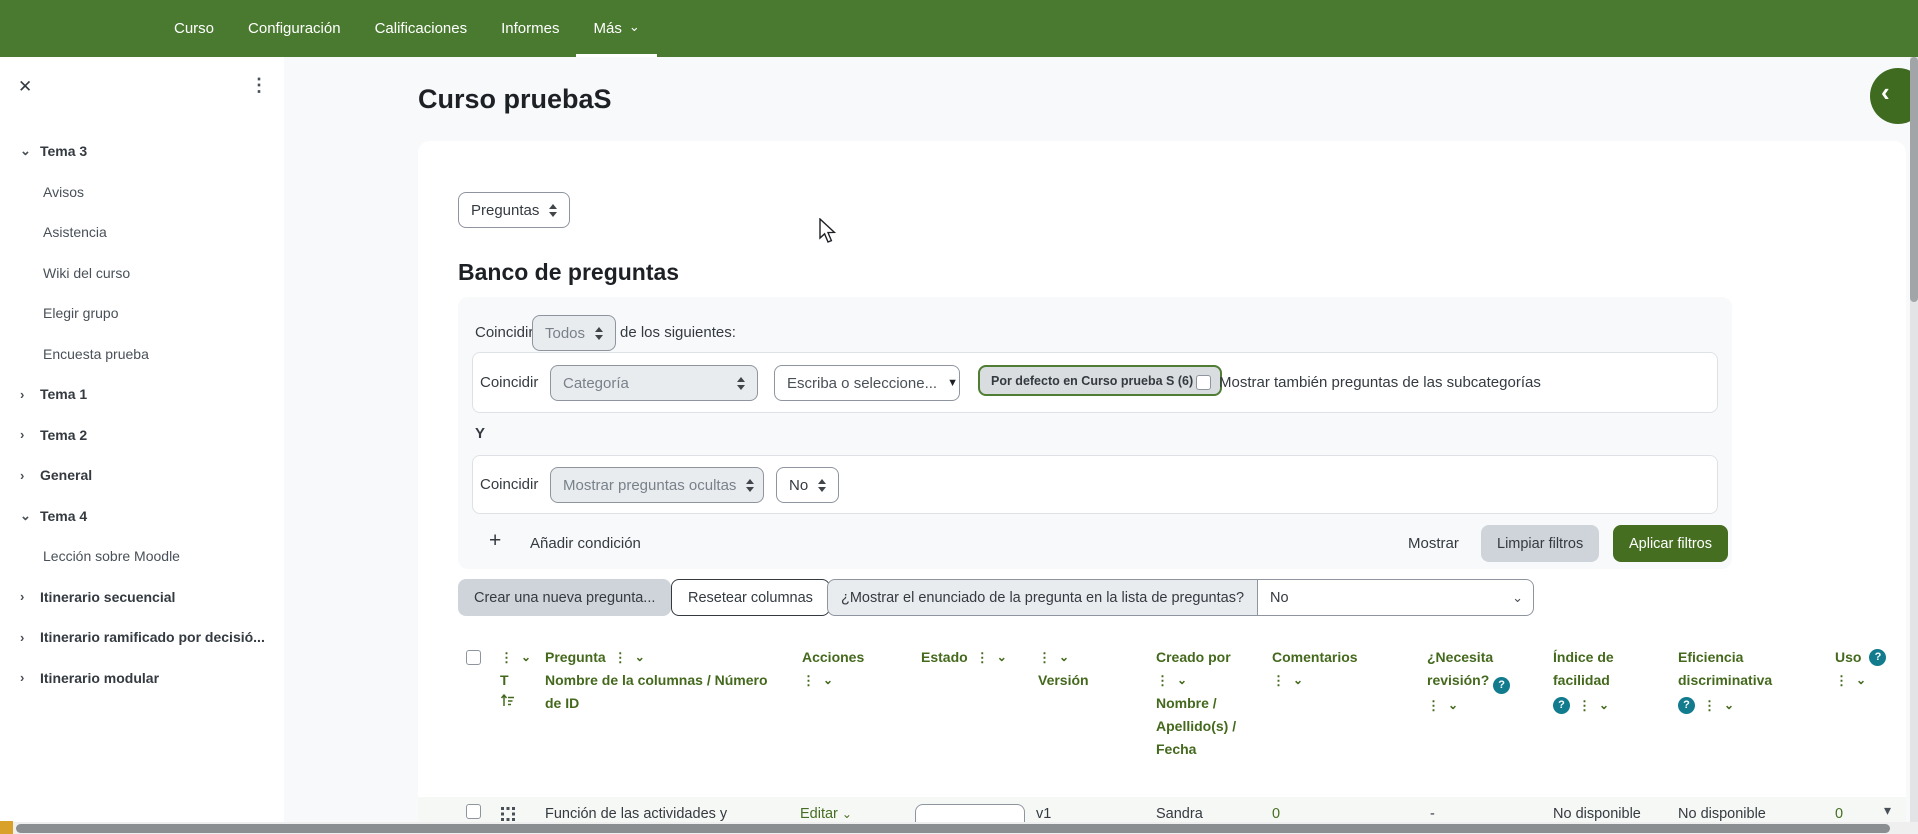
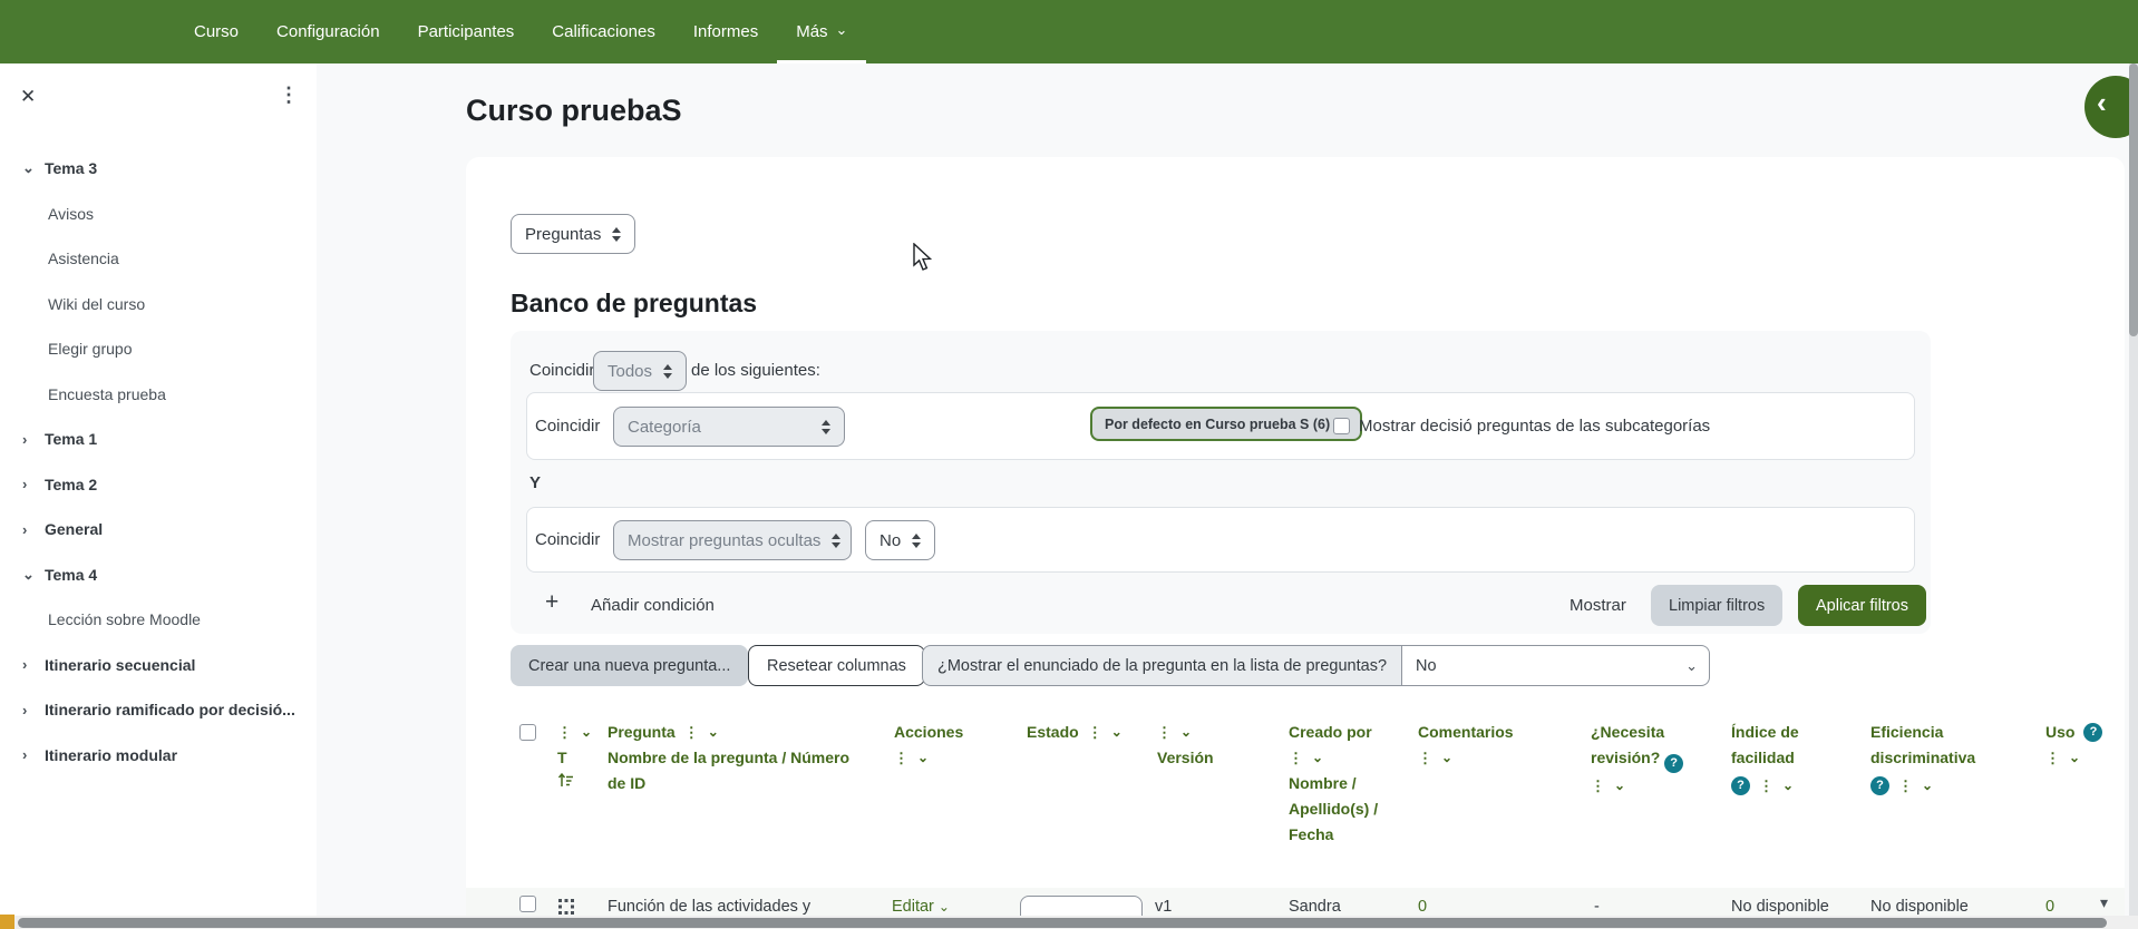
  Curso
  Configuración
+ Participantes
  Calificaciones
  Informes
  Más
  ⌄
  ✕
  ⋮
  ⌄
  Tema 3
  Avisos
  Asistencia
  Wiki del curso
  Elegir grupo
  Encuesta prueba
  ›
  Tema 1
  ›
  Tema 2
  ›
  General
  ⌄
  Tema 4
  Lección sobre Moodle
  ›
  Itinerario secuencial
  ›
  Itinerario ramificado por decisió...
  ›
  Itinerario modular
  Curso pruebaS
  ‹
  Preguntas
  Banco de preguntas
  Coincidir
  Todos
  de los siguientes:
  Coincidir
  Categoría
- Escriba o seleccione...
- ▼
  Por defecto en Curso prueba S (6)
- Mostrar también preguntas de las subcategorías
+ Mostrar decisió preguntas de las subcategorías
  Y
  Coincidir
  Mostrar preguntas ocultas
  No
  +
  Añadir condición
  Mostrar
  Limpiar filtros
  Aplicar filtros
  Crear una nueva pregunta...
  Resetear columnas
  ¿Mostrar el enunciado de la pregunta en la lista de preguntas?
  No
  ⌄
  ⋮
  ⌄
  T
  Pregunta
  ⋮
  ⌄
- Nombre de la columnas / Número de ID
+ Nombre de la pregunta / Número de ID
  Acciones
  ⋮
  ⌄
  Estado
  ⋮
  ⌄
  ⋮
  ⌄
  Versión
  Creado por
  ⋮
  ⌄
  Nombre /
  Apellido(s) /
  Fecha
  Comentarios
  ⋮
  ⌄
  ¿Necesita revisión? ?
  ⋮
  ⌄
  Índice de facilidad
  ?
  ⋮
  ⌄
  Eficiencia discriminativa
  ?
  ⋮
  ⌄
  Uso
  ?
  ⋮
  ⌄
  Función de las actividades y
  Editar ⌄
  v1
  Sandra
  0
  -
  No disponible
  No disponible
  0
  ▾
